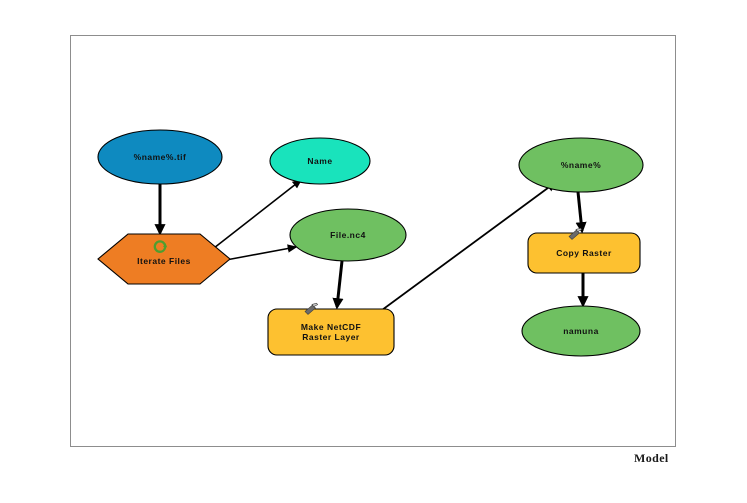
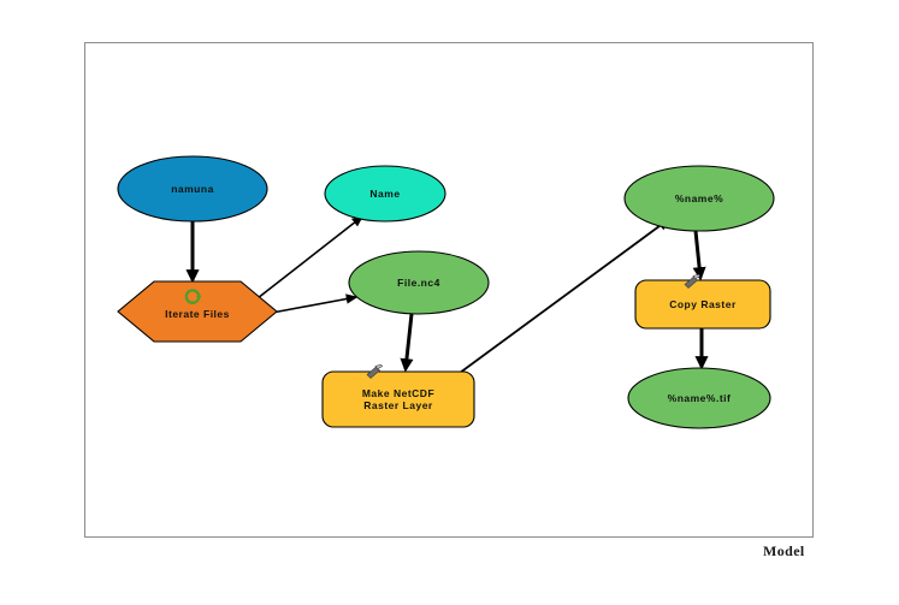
- %name%.tif
+ namuna
  Iterate Files
  Name
  File.nc4
  Make NetCDF
  Raster Layer
  %name%
  Copy Raster
- namuna
+ %name%.tif
  Model
